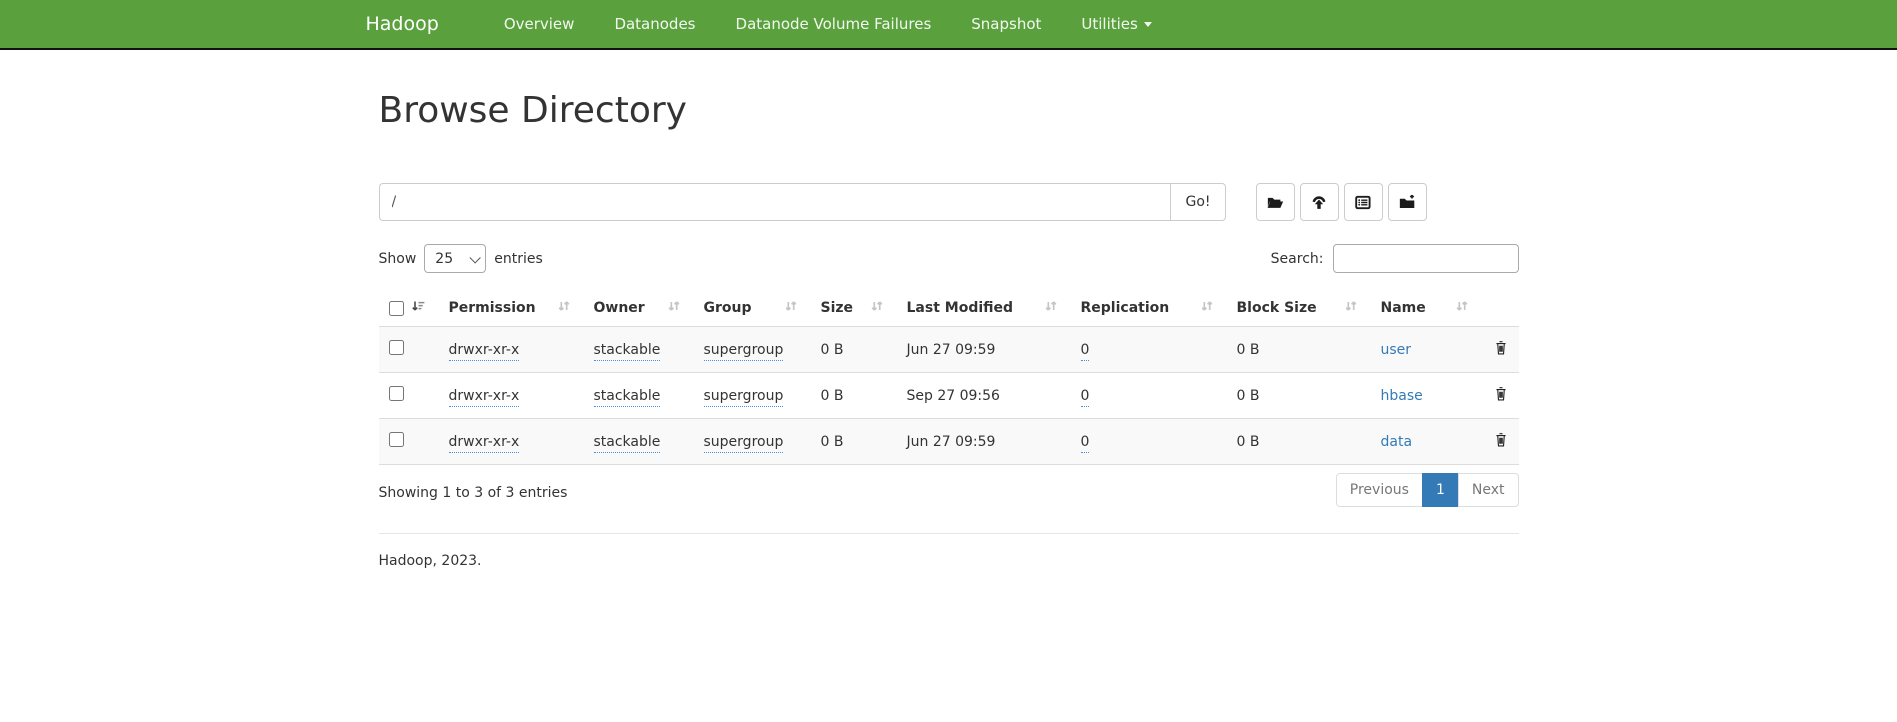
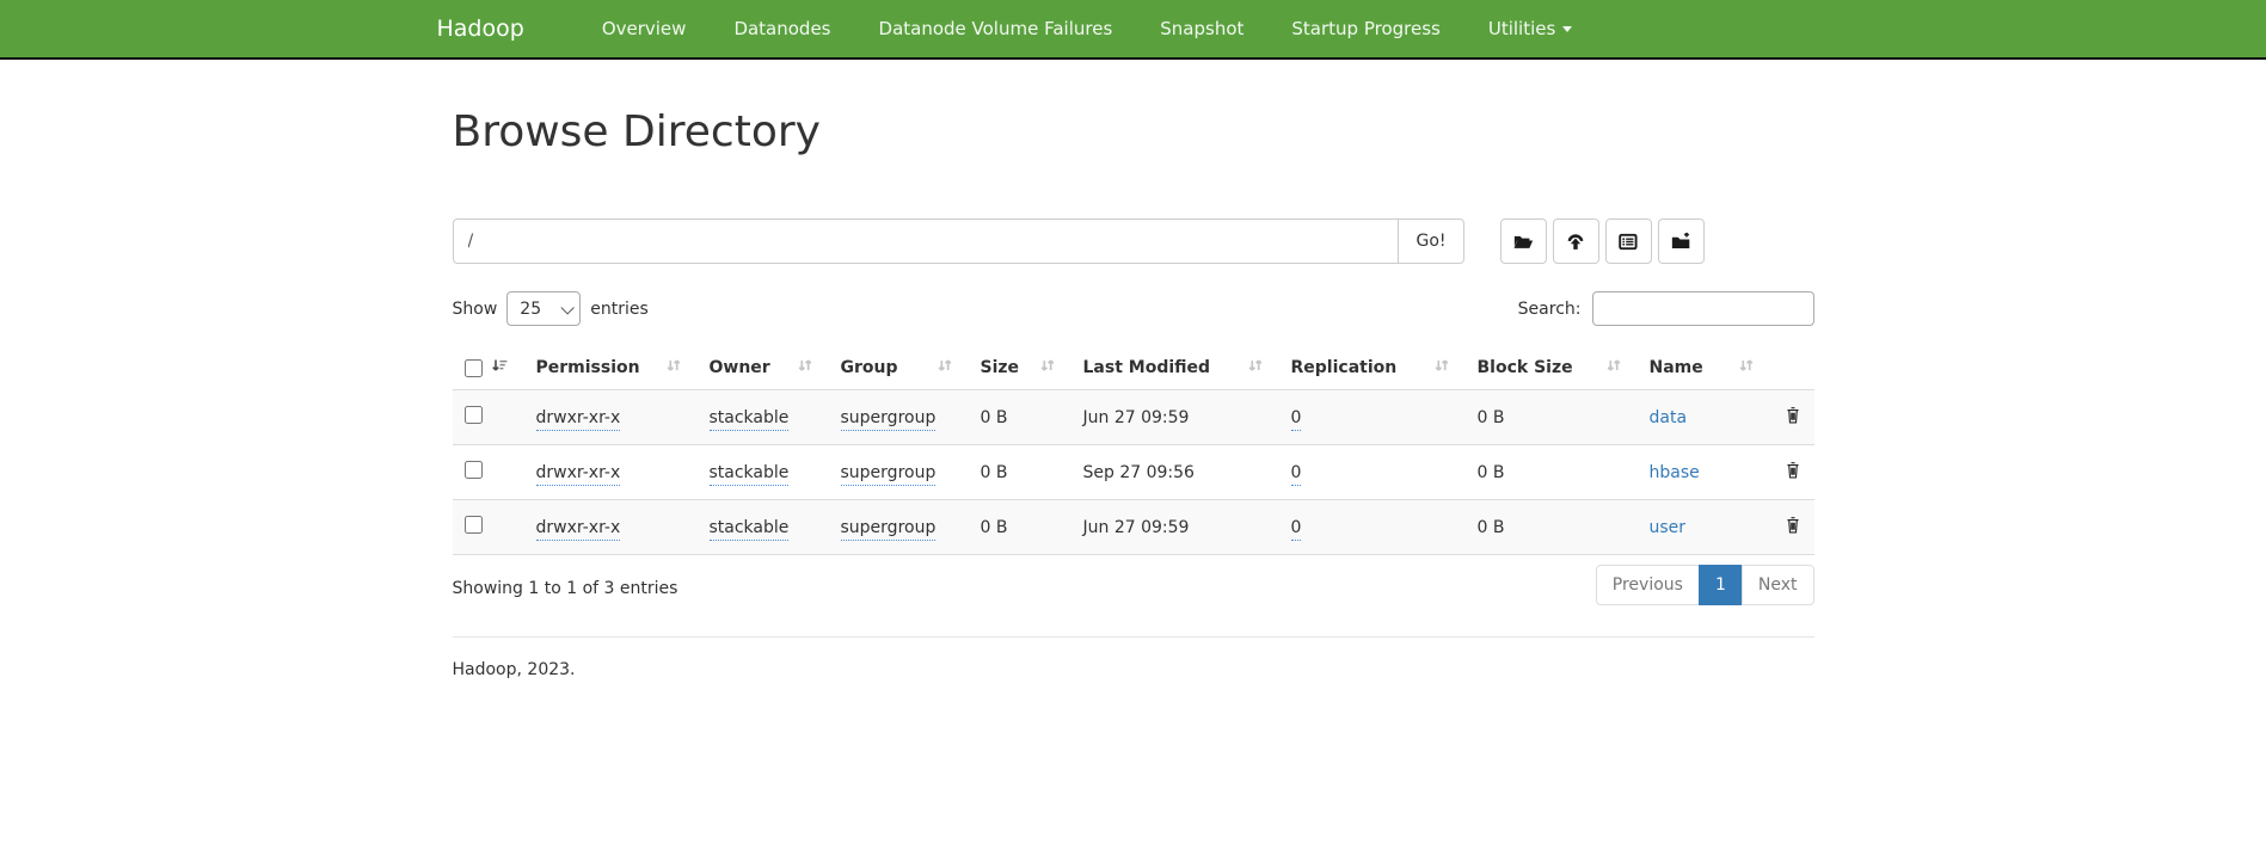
  Hadoop
  Overview
  Datanodes
  Datanode Volume Failures
  Snapshot
+ Startup Progress
  Utilities
  Browse Directory
  /
  Go!
  Show
  25
  entries
  Search:
  	Permission	Owner	Group	Size	Last Modified	Replication	Block Size	Name
- 	drwxr-xr-x	stackable	supergroup	0 B	Jun 27 09:59	0	0 B	user
+ 	drwxr-xr-x	stackable	supergroup	0 B	Jun 27 09:59	0	0 B	data
  	drwxr-xr-x	stackable	supergroup	0 B	Sep 27 09:56	0	0 B	hbase
- 	drwxr-xr-x	stackable	supergroup	0 B	Jun 27 09:59	0	0 B	data
+ 	drwxr-xr-x	stackable	supergroup	0 B	Jun 27 09:59	0	0 B	user
- Showing 1 to 3 of 3 entries
+ Showing 1 to 1 of 3 entries
  Previous
  1
  Next
  Hadoop, 2023.
